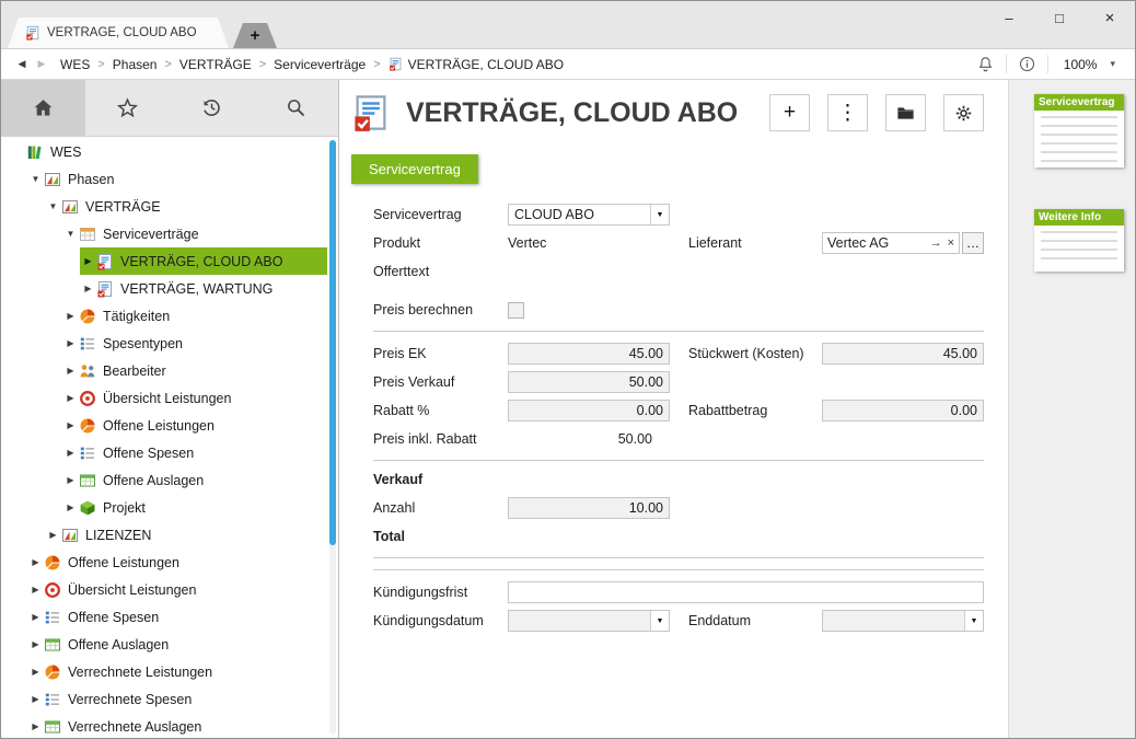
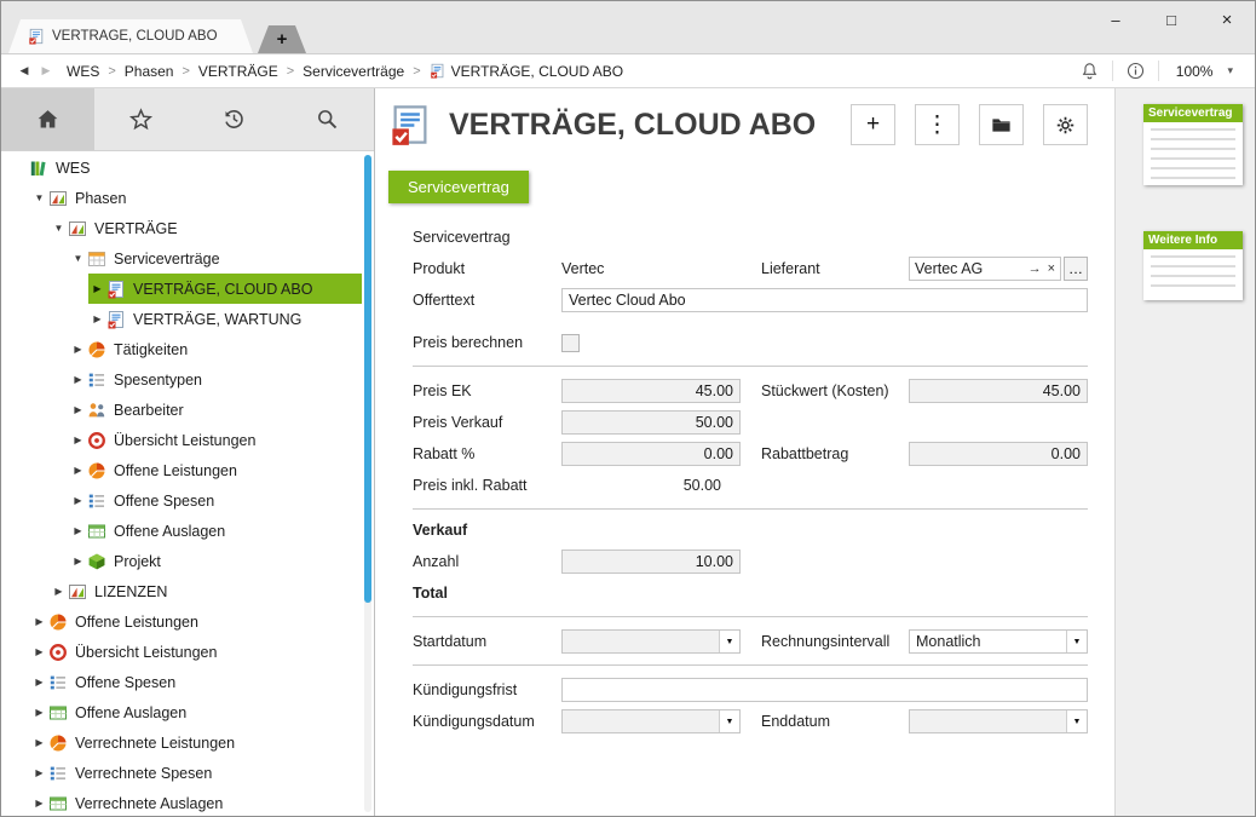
  VERTRÄGE, CLOUD ABO
  +
  –
  □
  ×
  ◀
  ▶
  WES
  >
  Phasen
  >
  VERTRÄGE
  >
  Serviceverträge
  >
  VERTRÄGE, CLOUD ABO
  100%
  ▾
  WES
  ▼
  Phasen
  ▼
  VERTRÄGE
  ▼
  Serviceverträge
  ▶
  VERTRÄGE, CLOUD ABO
  ▶
  VERTRÄGE, WARTUNG
  ▶
  Tätigkeiten
  ▶
  Spesentypen
  ▶
  Bearbeiter
  ▶
  Übersicht Leistungen
  ▶
  Offene Leistungen
  ▶
  Offene Spesen
  ▶
  Offene Auslagen
  ▶
  Projekt
  ▶
  LIZENZEN
  ▶
  Offene Leistungen
  ▶
  Übersicht Leistungen
  ▶
  Offene Spesen
  ▶
  Offene Auslagen
  ▶
  Verrechnete Leistungen
  ▶
  Verrechnete Spesen
  ▶
  Verrechnete Auslagen
  VERTRÄGE, CLOUD ABO
  +
  ⋮
  Servicevertrag
  Servicevertrag
- CLOUD ABO
  Produkt
  Vertec
  Lieferant
  Vertec AG
  →
  ×
  …
  Offerttext
+ Vertec Cloud Abo
  Preis berechnen
  Preis EK
  45.00
  Stückwert (Kosten)
  45.00
  Preis Verkauf
  50.00
  Rabatt %
  0.00
  Rabattbetrag
  0.00
  Preis inkl. Rabatt
  50.00
  Verkauf
  Anzahl
  10.00
  Total
+ Startdatum
+ Rechnungsintervall
+ Monatlich
  Kündigungsfrist
  Kündigungsdatum
  Enddatum
  Servicevertrag
  Weitere Info
